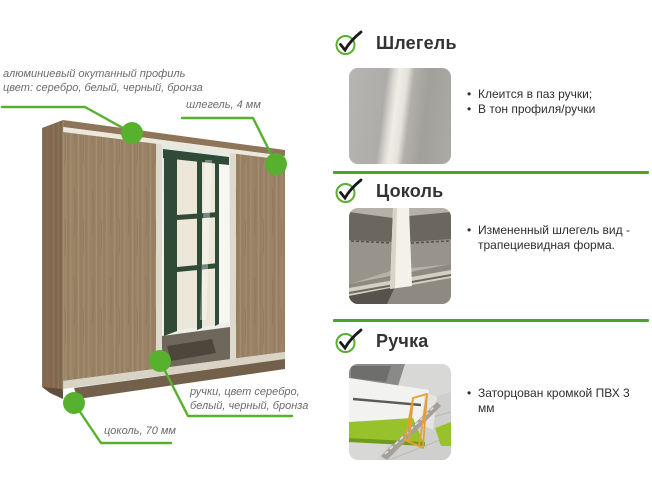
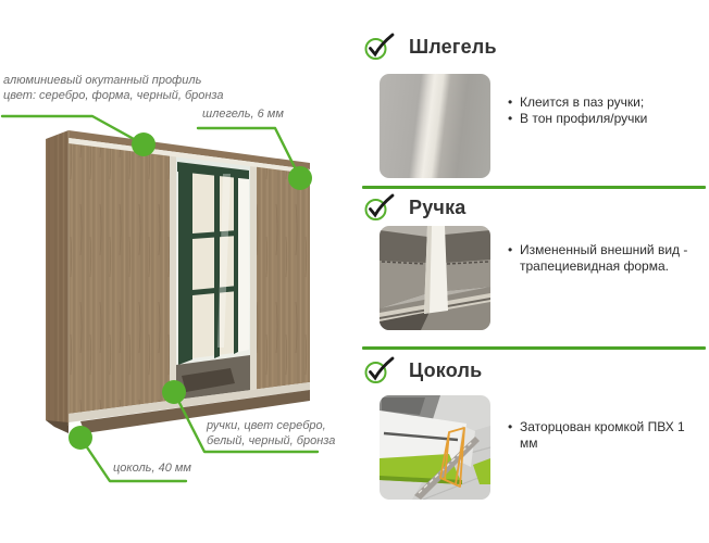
  алюминиевый окутанный профиль
- цвет: серебро, белый, черный, бронза
+ цвет: серебро, форма, черный, бронза
- шлегель, 4 мм
+ шлегель, 6 мм
  ручки, цвет серебро,
  белый, черный, бронза
- цоколь, 70 мм
+ цоколь, 40 мм
  Шлегель
  Клеится в паз ручки;
  В тон профиля/ручки
- Цоколь
+ Ручка
- Измененный шлегель вид - трапециевидная форма.
+ Измененный внешний вид - трапециевидная форма.
- Ручка
+ Цоколь
- Заторцован кромкой ПВХ 3 мм
+ Заторцован кромкой ПВХ 1 мм
